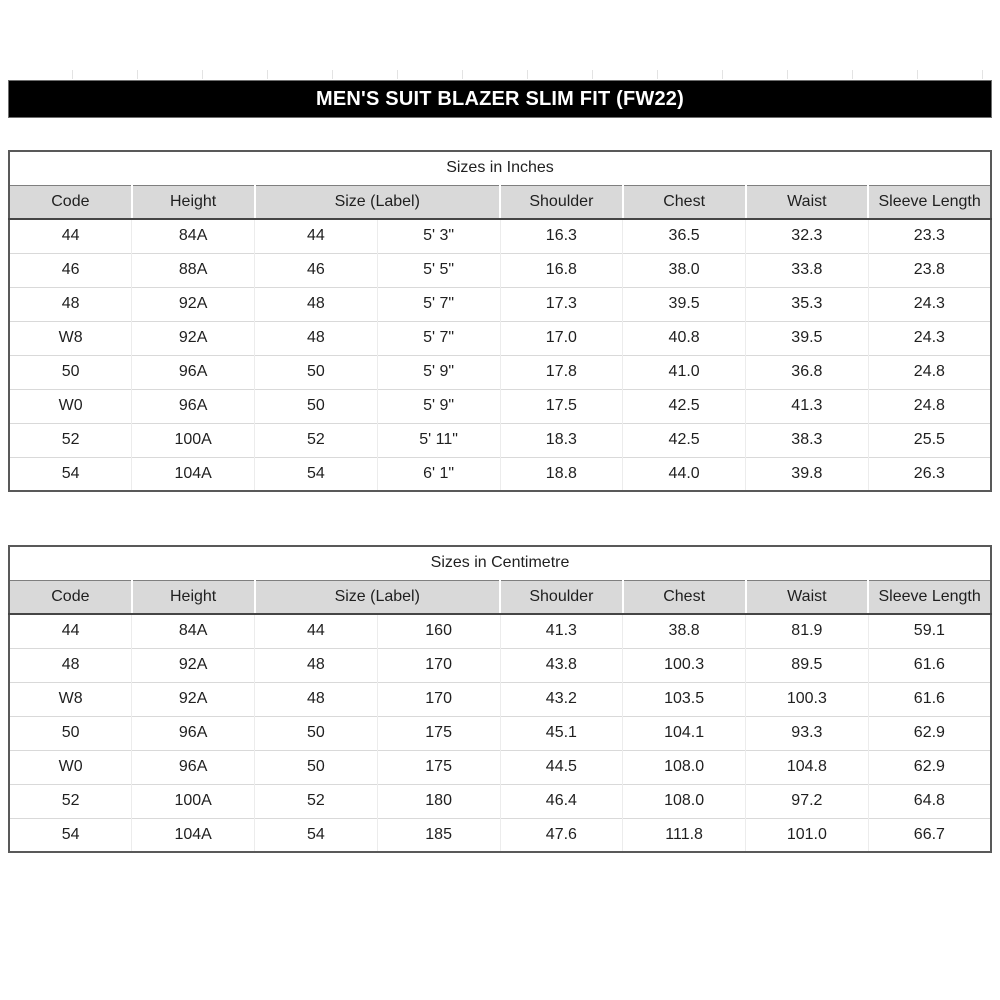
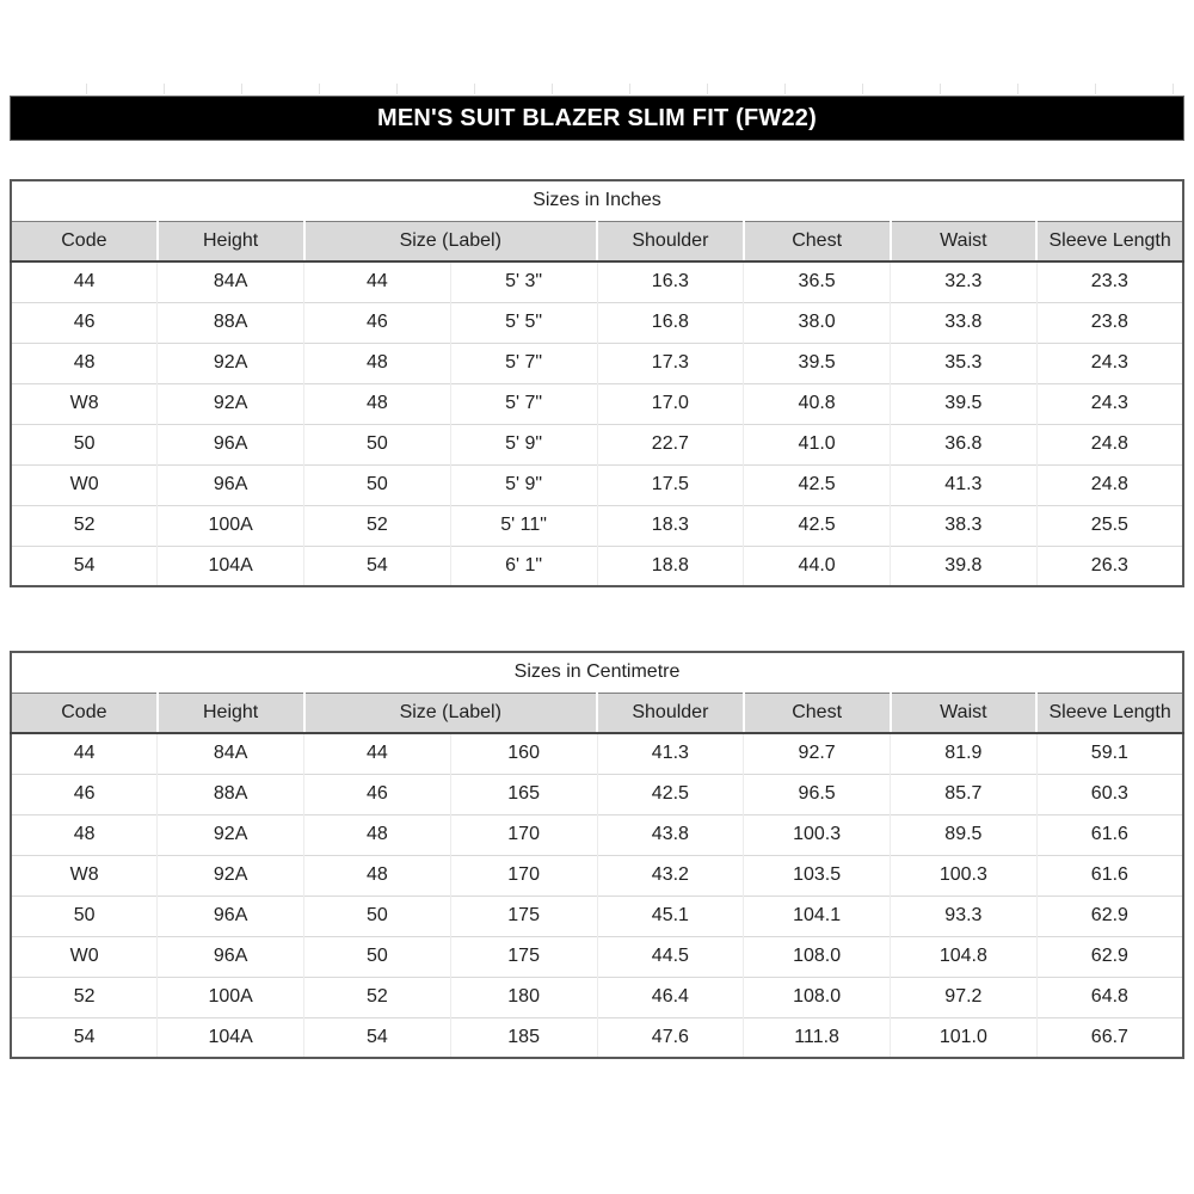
  MEN'S SUIT BLAZER SLIM FIT (FW22)
  Sizes in Inches
  Code	Height	Size (Label)	Shoulder	Chest	Waist	Sleeve Length
  44	84A	44	5' 3"	16.3	36.5	32.3	23.3
  46	88A	46	5' 5"	16.8	38.0	33.8	23.8
  48	92A	48	5' 7"	17.3	39.5	35.3	24.3
  W8	92A	48	5' 7"	17.0	40.8	39.5	24.3
- 50	96A	50	5' 9"	17.8	41.0	36.8	24.8
+ 50	96A	50	5' 9"	22.7	41.0	36.8	24.8
  W0	96A	50	5' 9"	17.5	42.5	41.3	24.8
  52	100A	52	5' 11"	18.3	42.5	38.3	25.5
  54	104A	54	6' 1"	18.8	44.0	39.8	26.3
  Sizes in Centimetre
  Code	Height	Size (Label)	Shoulder	Chest	Waist	Sleeve Length
- 44	84A	44	160	41.3	38.8	81.9	59.1
+ 44	84A	44	160	41.3	92.7	81.9	59.1
+ 46	88A	46	165	42.5	96.5	85.7	60.3
  48	92A	48	170	43.8	100.3	89.5	61.6
  W8	92A	48	170	43.2	103.5	100.3	61.6
  50	96A	50	175	45.1	104.1	93.3	62.9
  W0	96A	50	175	44.5	108.0	104.8	62.9
  52	100A	52	180	46.4	108.0	97.2	64.8
  54	104A	54	185	47.6	111.8	101.0	66.7
